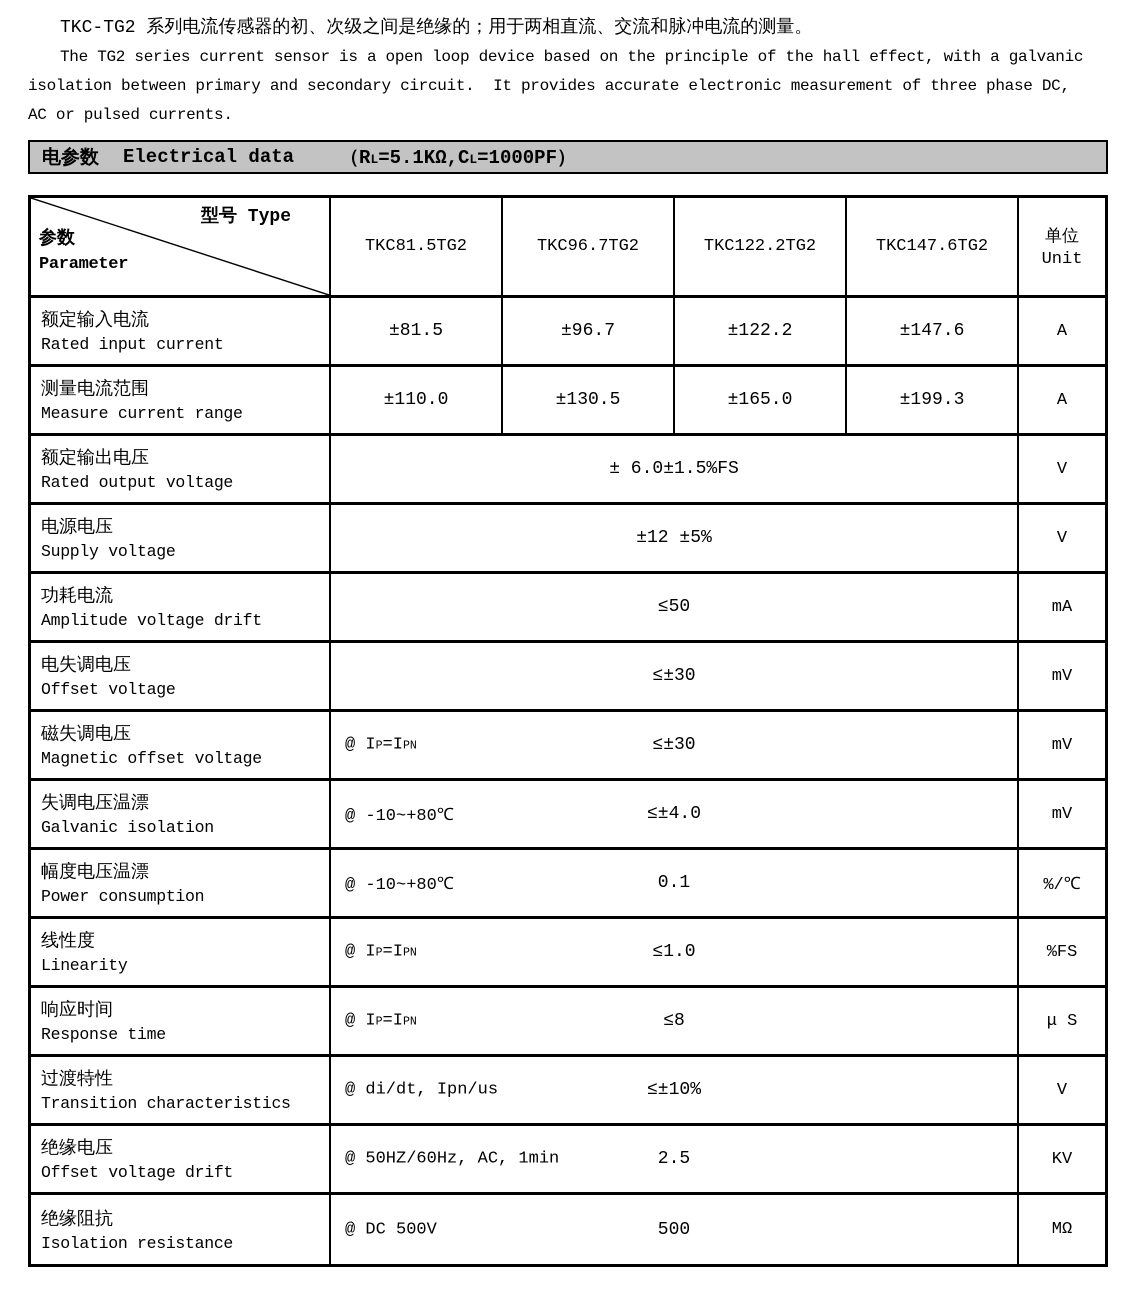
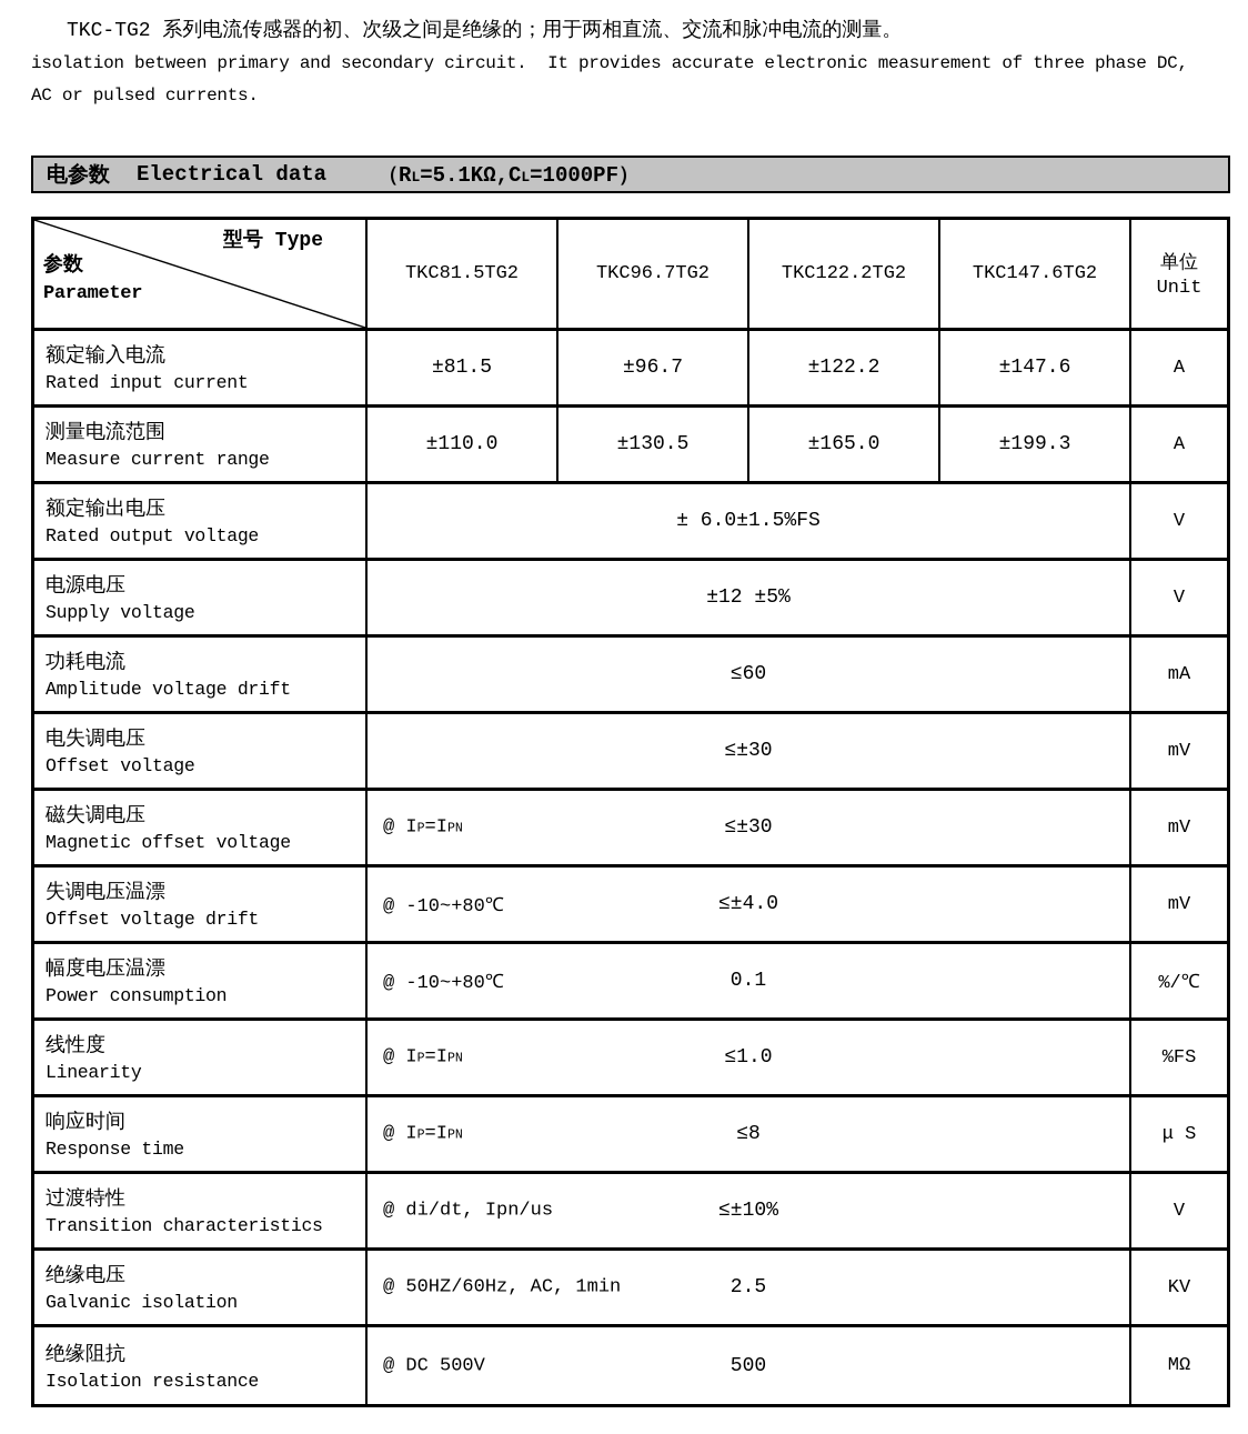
  TKC-TG2 系列电流传感器的初、次级之间是绝缘的；用于两相直流、交流和脉冲电流的测量。
- The TG2 series current sensor is a open loop device based on the principle of the hall effect, with a galvanic
  isolation between primary and secondary circuit. It provides accurate electronic measurement of three phase DC,
  AC or pulsed currents.
  电参数
  Electrical data
  （RL=5.1KΩ,CL=1000PF）
  型号 Type
  参数
  Parameter
  TKC81.5TG2
  TKC96.7TG2
  TKC122.2TG2
  TKC147.6TG2
  单位
  Unit
  额定输入电流
  Rated input current
  ±81.5
  ±96.7
  ±122.2
  ±147.6
  A
  测量电流范围
  Measure current range
  ±110.0
  ±130.5
  ±165.0
  ±199.3
  A
  额定输出电压
  Rated output voltage
  ± 6.0±1.5%FS
  V
  电源电压
  Supply voltage
  ±12 ±5%
  V
  功耗电流
  Amplitude voltage drift
- ≤50
+ ≤60
  mA
  电失调电压
  Offset voltage
  ≤±30
  mV
  磁失调电压
  Magnetic offset voltage
  @ IP=IPN
  ≤±30
  mV
  失调电压温漂
- Galvanic isolation
+ Offset voltage drift
  @ -10~+80℃
  ≤±4.0
  mV
  幅度电压温漂
  Power consumption
  @ -10~+80℃
  0.1
  %/℃
  线性度
  Linearity
  @ IP=IPN
  ≤1.0
  %FS
  响应时间
  Response time
  @ IP=IPN
  ≤8
  μ S
  过渡特性
  Transition characteristics
  @ di/dt, Ipn/us
  ≤±10%
  V
  绝缘电压
- Offset voltage drift
+ Galvanic isolation
  @ 50HZ/60Hz, AC, 1min
  2.5
  KV
  绝缘阻抗
  Isolation resistance
  @ DC 500V
  500
  MΩ
